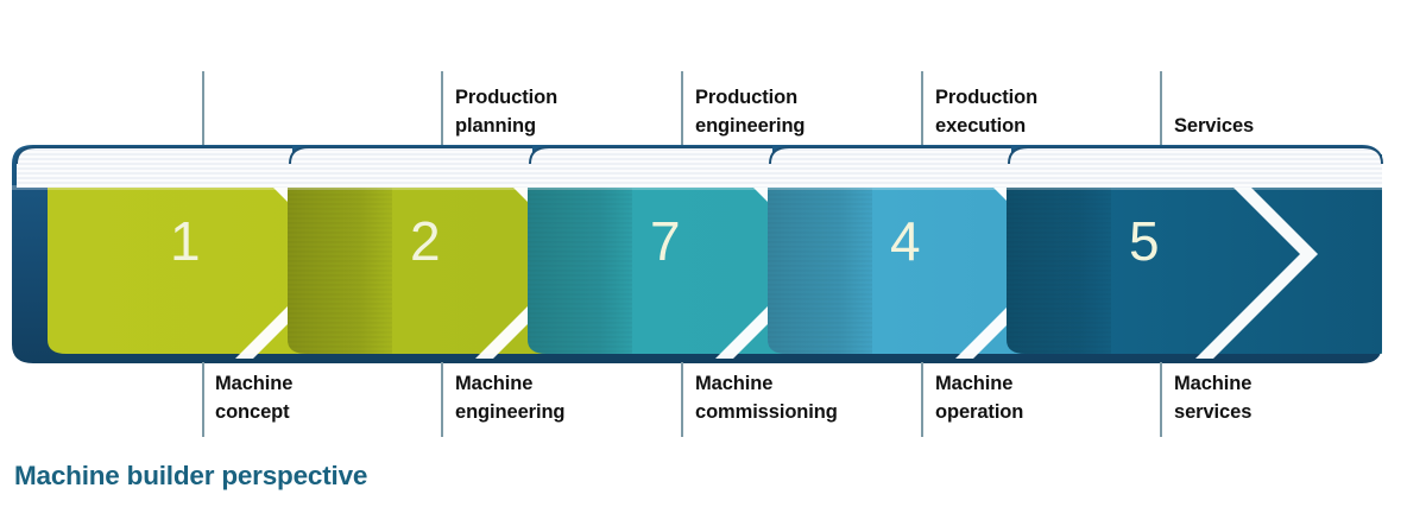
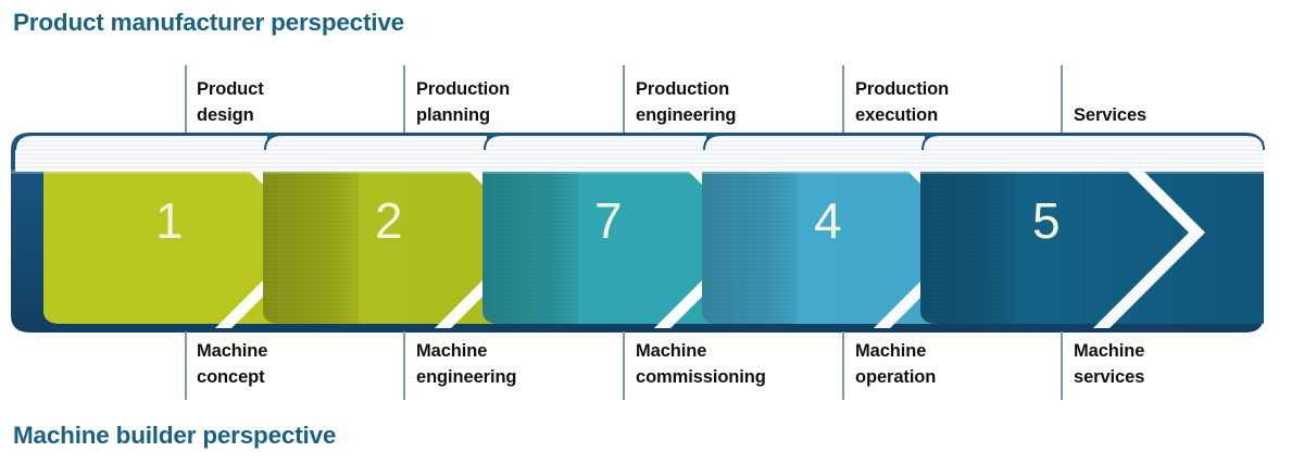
+ Product manufacturer perspective
+ Product
+ design
  Production
  planning
  Production
  engineering
  Production
  execution
  Services
  1
  2
  7
  4
  5
  Machine
  concept
  Machine
  engineering
  Machine
  commissioning
  Machine
  operation
  Machine
  services
  Machine builder perspective
